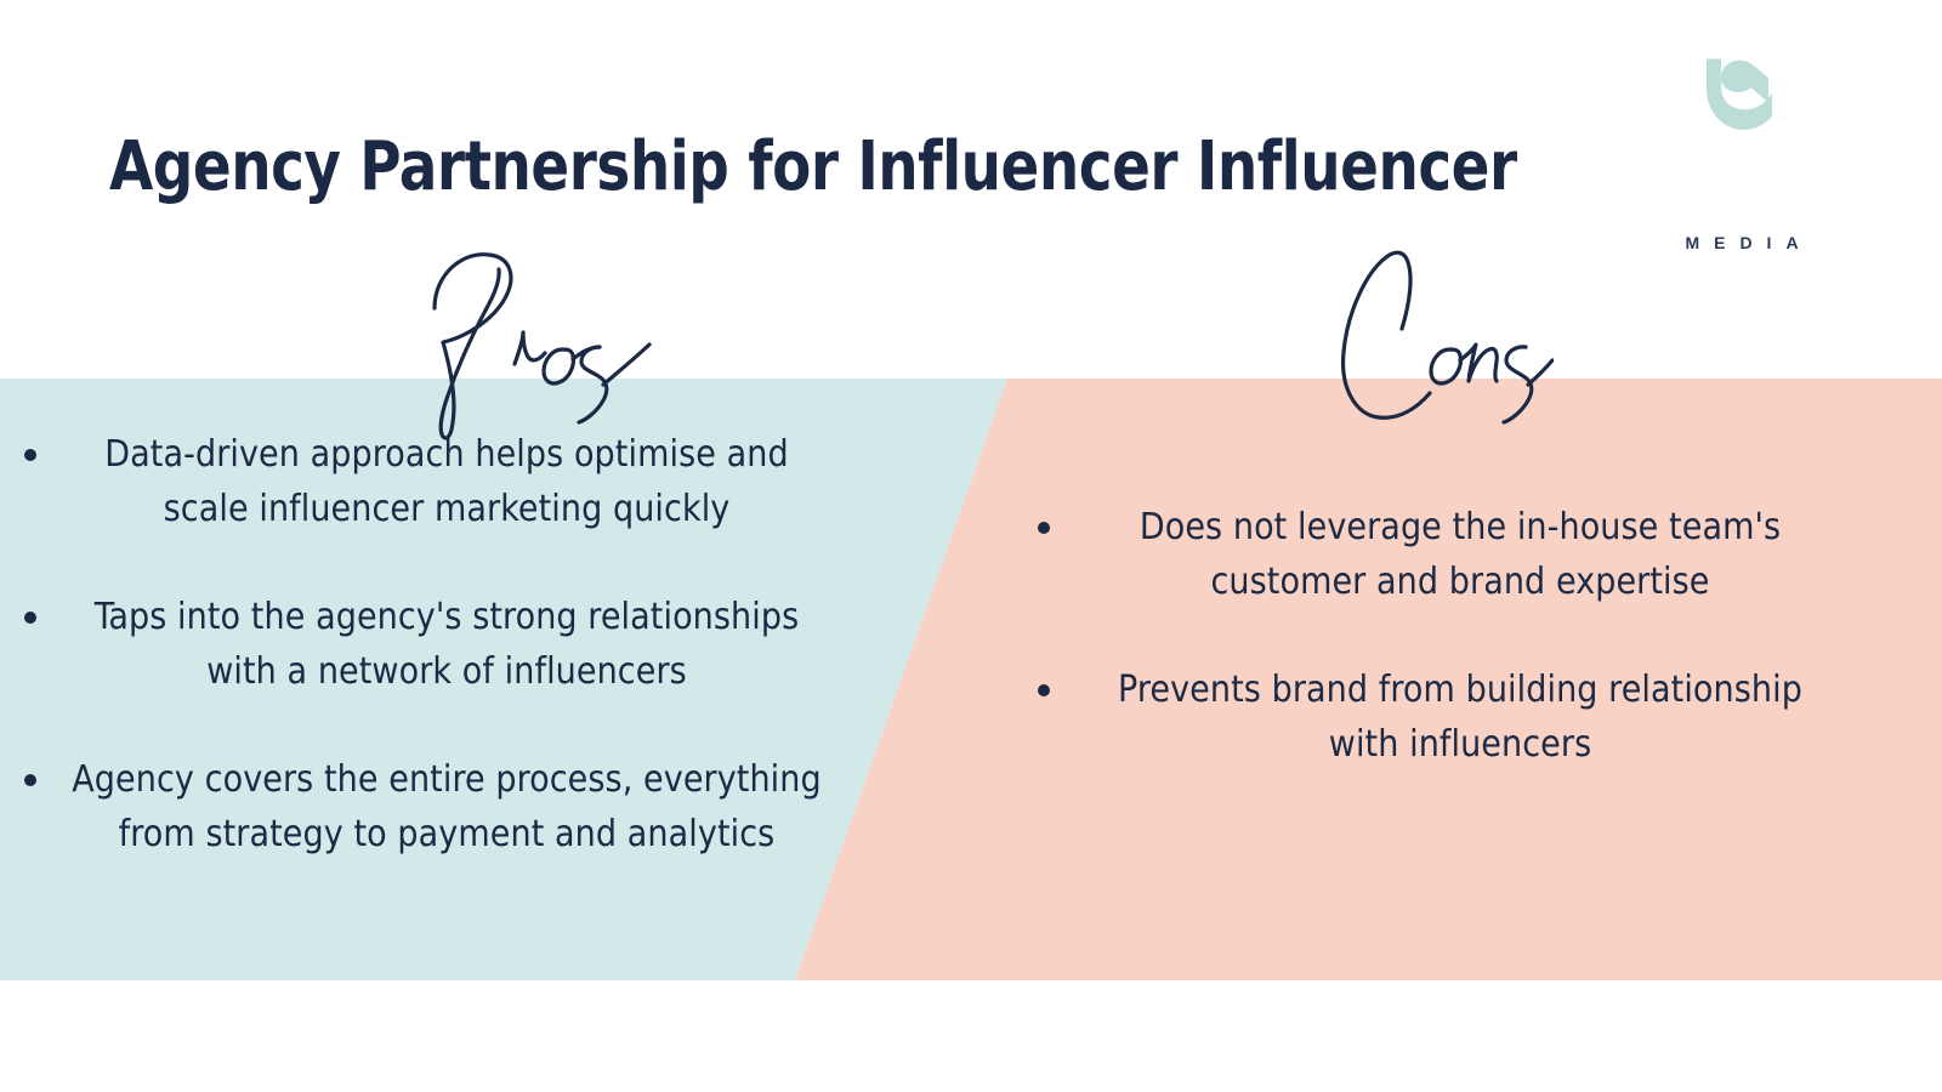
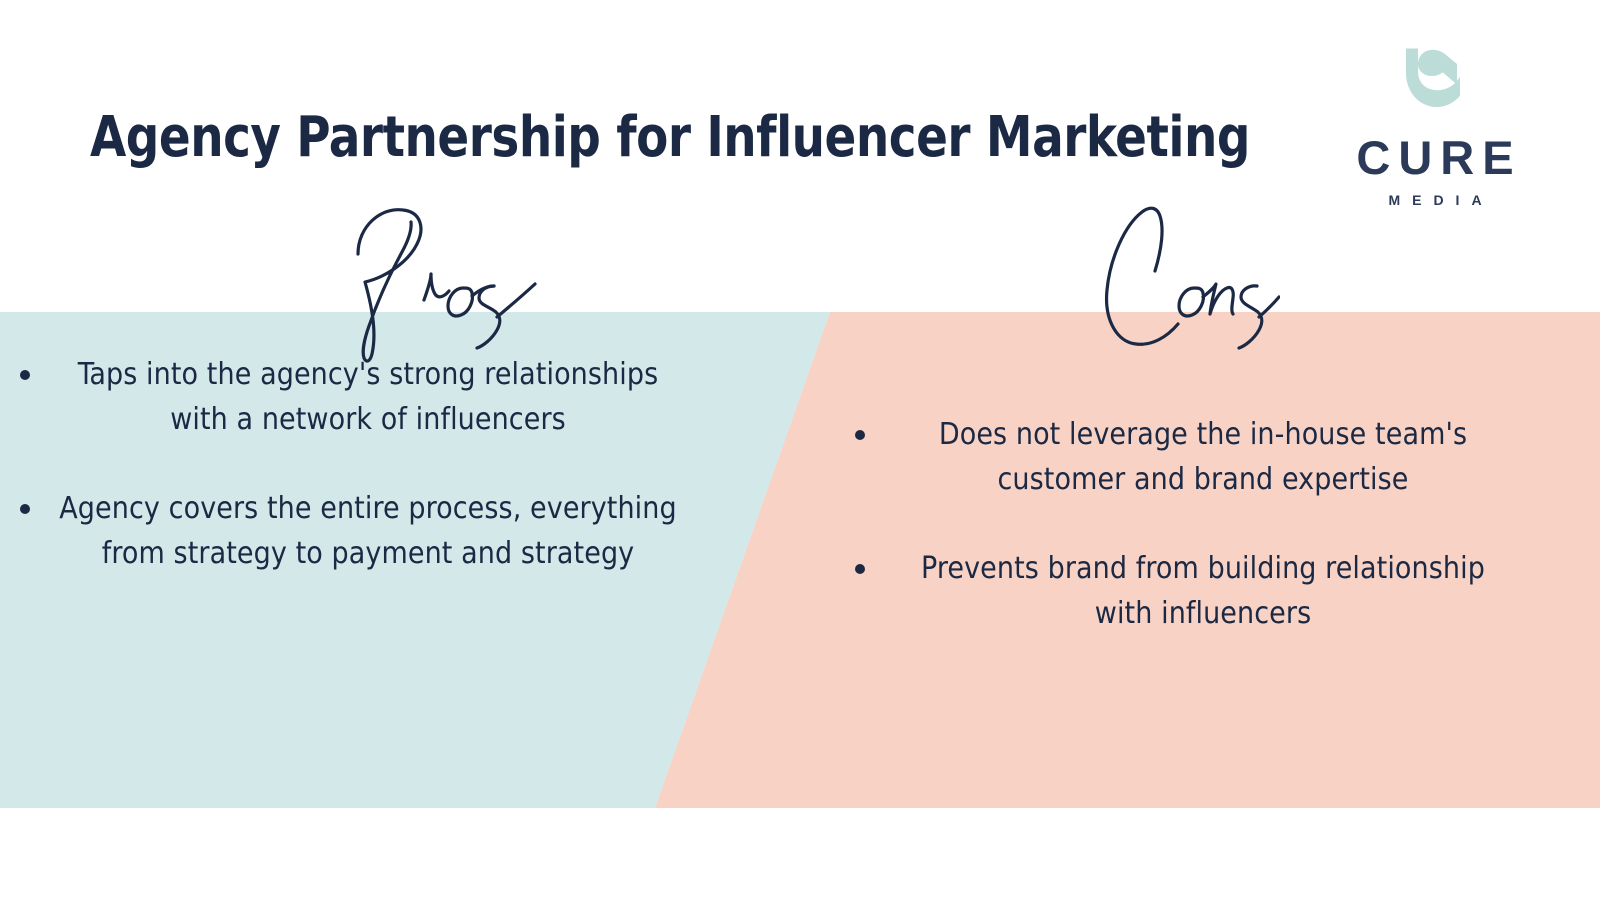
- Agency Partnership for Influencer Influencer
+ Agency Partnership for Influencer Marketing
+ CURE
  MEDIA
- Data-driven approach helps optimise and scale influencer marketing quickly
  Taps into the agency's strong relationships with a network of influencers
- Agency covers the entire process, everything from strategy to payment and analytics
+ Agency covers the entire process, everything from strategy to payment and strategy
  Does not leverage the in-house team's customer and brand expertise
  Prevents brand from building relationship with influencers
